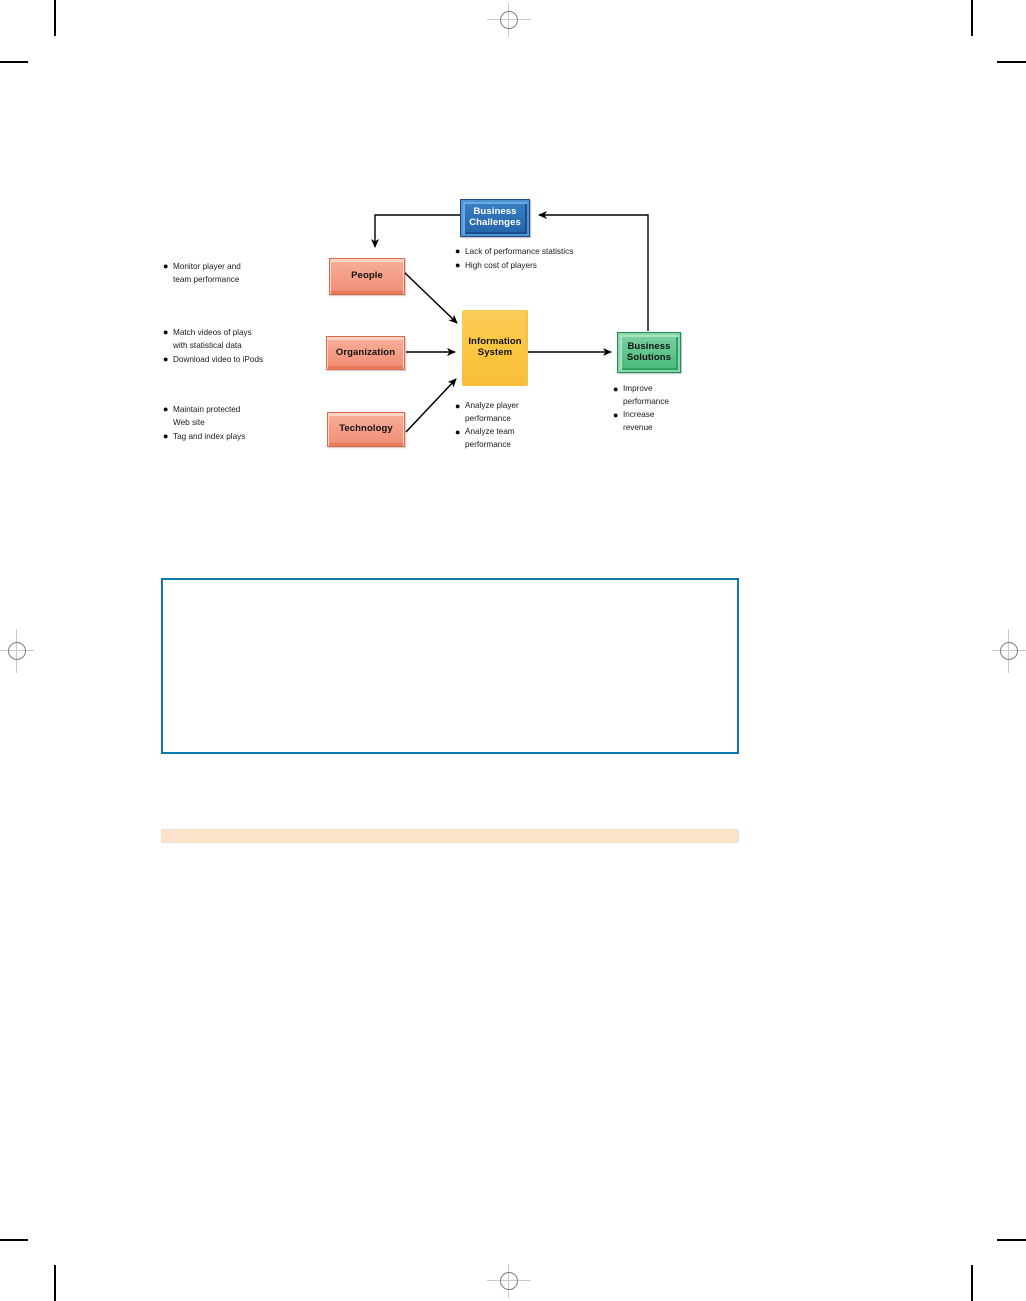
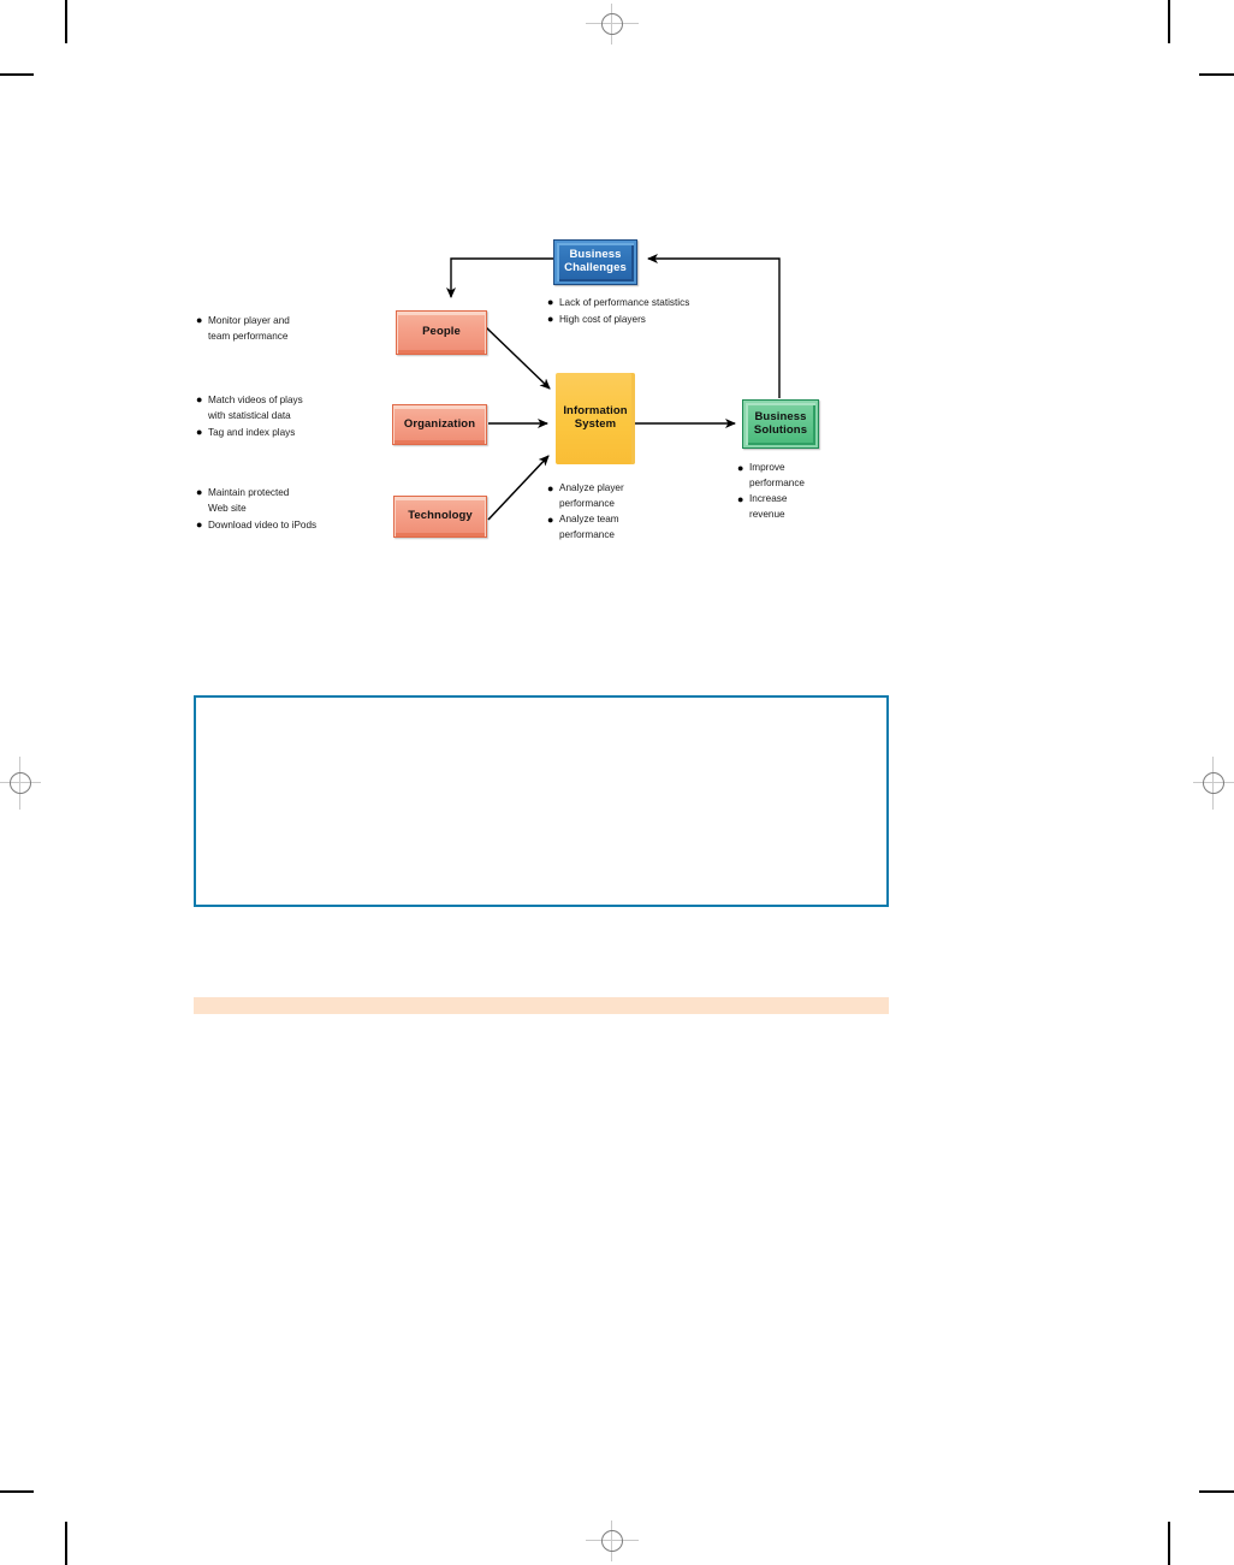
  Business
  Challenges
  People
  Organization
  Technology
  Information
  System
  Business
  Solutions
  ●
  Lack of performance statistics
  ●
  High cost of players
  ●
  Monitor player and
  team performance
  ●
  Match videos of plays
  with statistical data
  ●
- Download video to iPods
+ Tag and index plays
  ●
  Maintain protected
  Web site
  ●
- Tag and index plays
+ Download video to iPods
  ●
  Analyze player
  performance
  ●
  Analyze team
  performance
  ●
  Improve
  performance
  ●
  Increase
  revenue
